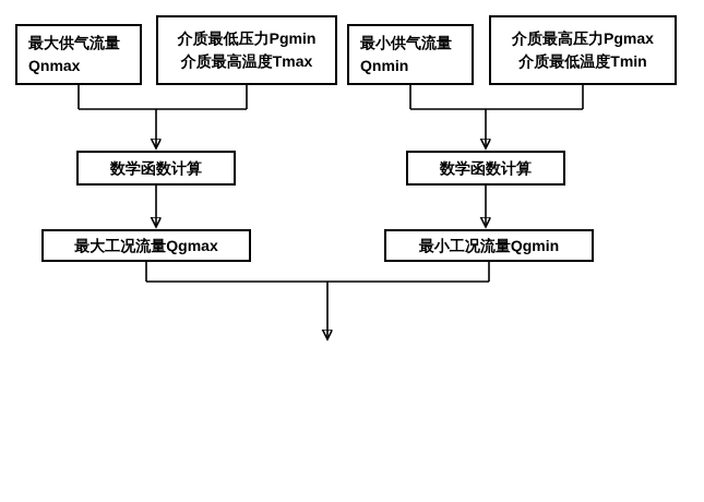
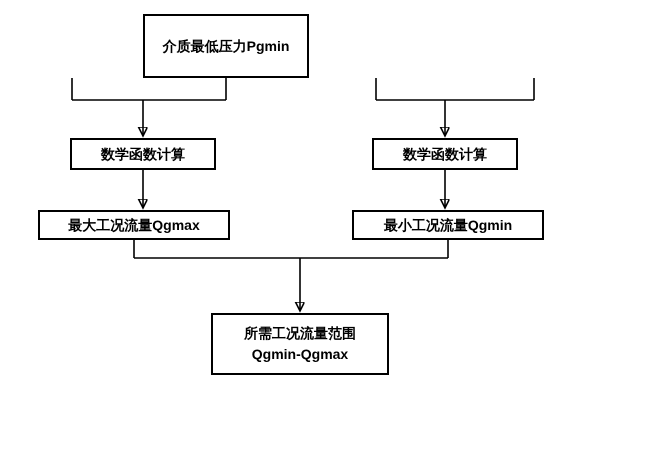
- 最大供气流量
- Qnmax
  介质最低压力Pgmin
- 介质最高温度Tmax
- 最小供气流量
- Qnmin
- 介质最高压力Pgmax
- 介质最低温度Tmin
  数学函数计算
  数学函数计算
  最大工况流量Qgmax
  最小工况流量Qgmin
+ 所需工况流量范围
+ Qgmin-Qgmax
